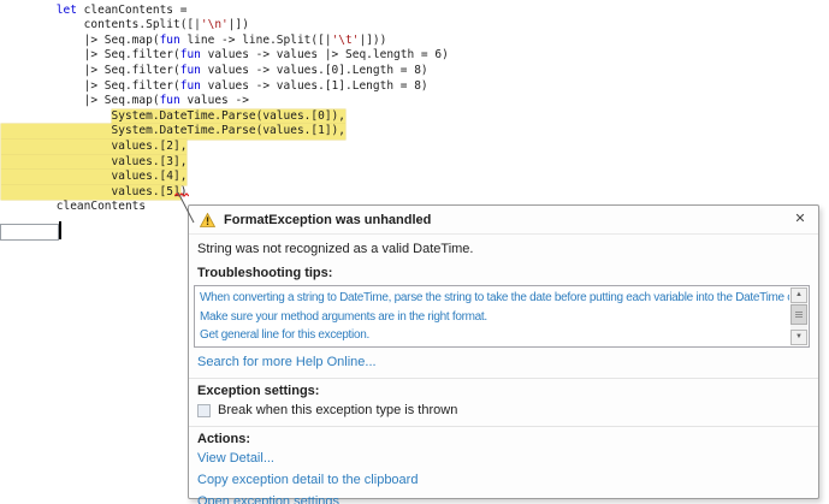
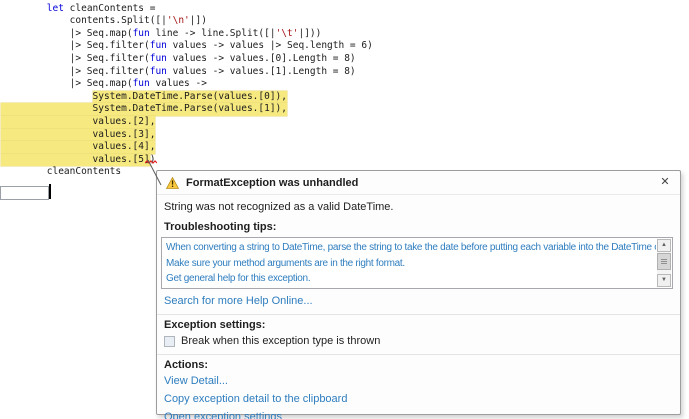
  let cleanContents =
  contents.Split([|'\n'|])
  |> Seq.map(fun line -> line.Split([|'\t'|]))
  |> Seq.filter(fun values -> values |> Seq.length = 6)
  |> Seq.filter(fun values -> values.[0].Length = 8)
  |> Seq.filter(fun values -> values.[1].Length = 8)
  |> Seq.map(fun values ->
  System.DateTime.Parse(values.[0]),
  System.DateTime.Parse(values.[1]),
  values.[2],
  values.[3],
  values.[4],
  values.[5])
  cleanContents
  FormatException was unhandled
  ✕
  String was not recognized as a valid DateTime.
  Troubleshooting tips:
  When converting a string to DateTime, parse the string to take the date before putting each variable into the DateTime
  Make sure your method arguments are in the right format.
- Get general line for this exception.
+ Get general help for this exception.
  Search for more Help Online...
  Exception settings:
  Break when this exception type is thrown
  Actions:
  View Detail...
  Copy exception detail to the clipboard
  Open exception settings
